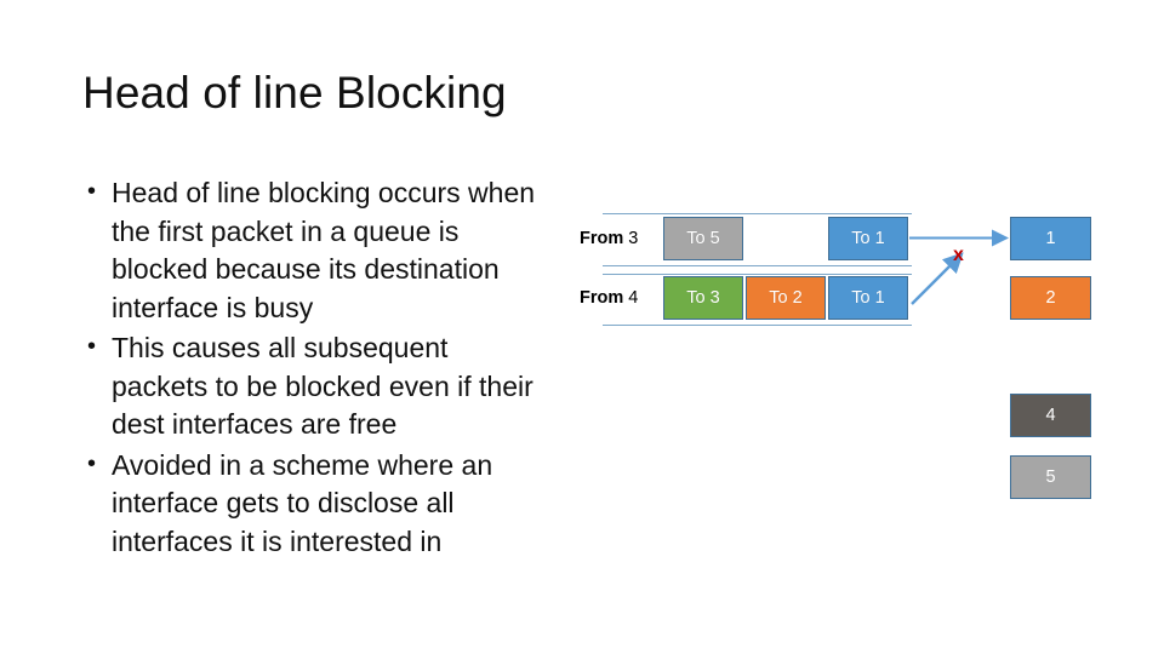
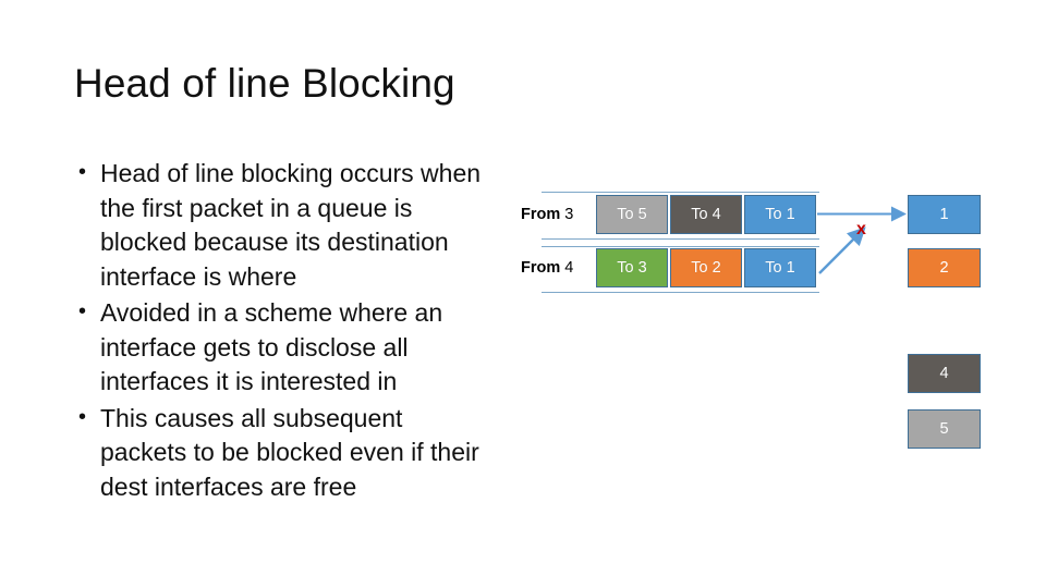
  Head of line Blocking
  •
- Head of line blocking occurs when the first packet in a queue is blocked because its destination interface is busy
+ Head of line blocking occurs when the first packet in a queue is blocked because its destination interface is where
  •
- This causes all subsequent packets to be blocked even if their dest interfaces are free
+ Avoided in a scheme where an interface gets to disclose all interfaces it is interested in
  •
- Avoided in a scheme where an interface gets to disclose all interfaces it is interested in
+ This causes all subsequent packets to be blocked even if their dest interfaces are free
  From 3
  To 5
+ To 4
  To 1
  From 4
  To 3
  To 2
  To 1
  x
  1
  2
  4
  5
